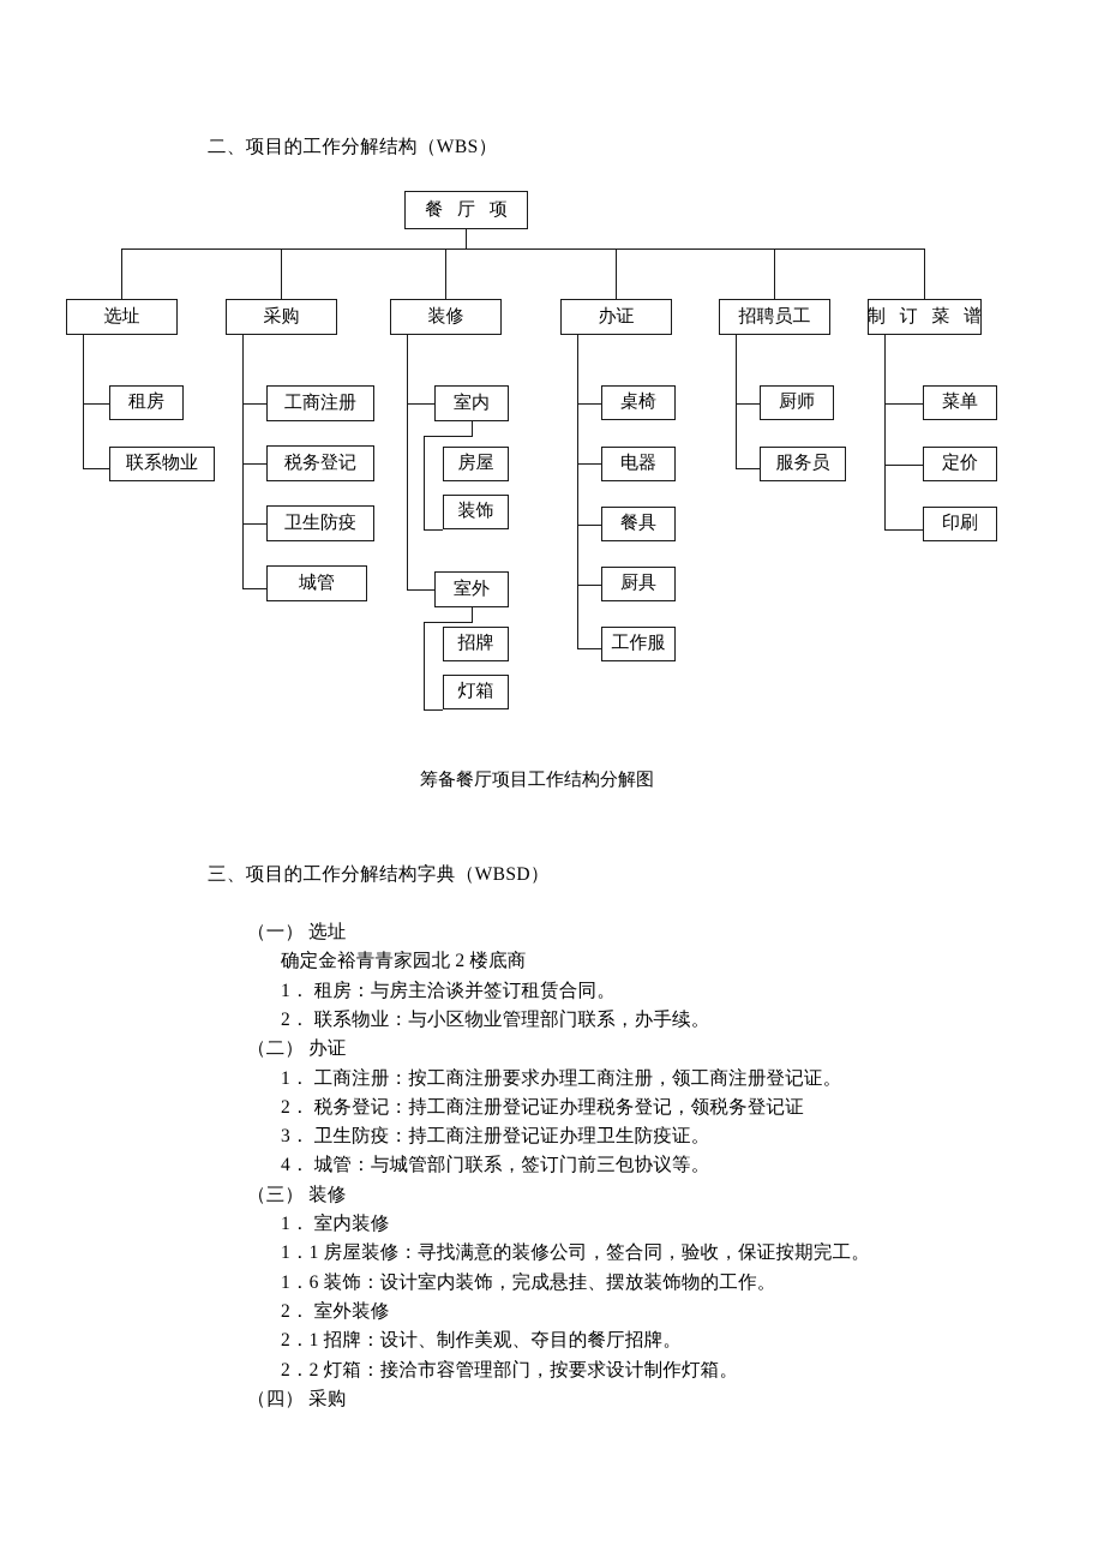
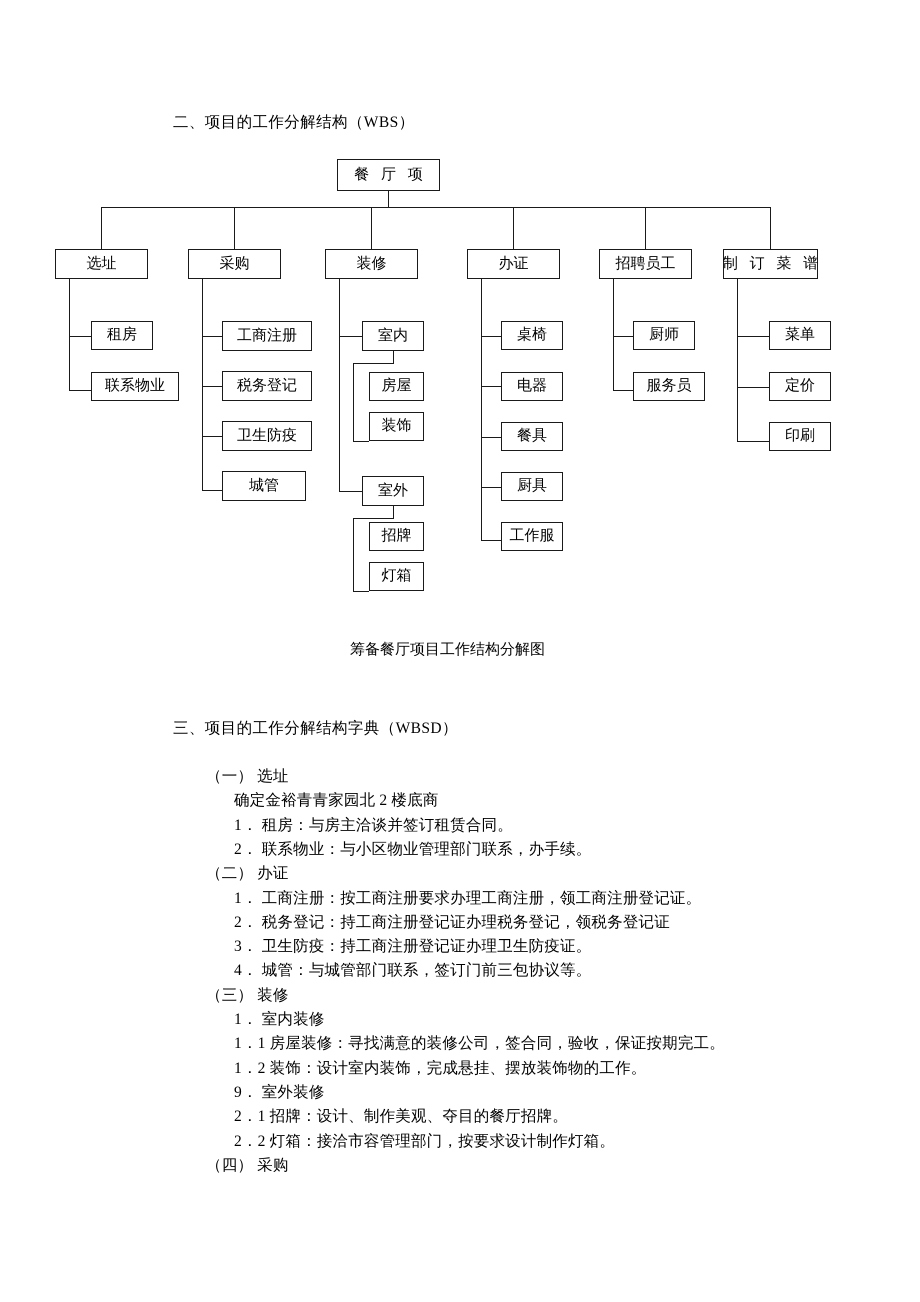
  二、项目的工作分解结构（WBS）
  餐 厅 项
  选址
  采购
  装修
  办证
  招聘员工
  制 订 菜 谱
  租房
  联系物业
  工商注册
  税务登记
  卫生防疫
  城管
  室内
  室外
  房屋
  装饰
  招牌
  灯箱
  桌椅
  电器
  餐具
  厨具
  工作服
  厨师
  服务员
  菜单
  定价
  印刷
  筹备餐厅项目工作结构分解图
  三、项目的工作分解结构字典（WBSD）
  （一） 选址
  确定金裕青青家园北 2 楼底商
  1． 租房：与房主洽谈并签订租赁合同。
  2． 联系物业：与小区物业管理部门联系，办手续。
  （二） 办证
  1． 工商注册：按工商注册要求办理工商注册，领工商注册登记证。
  2． 税务登记：持工商注册登记证办理税务登记，领税务登记证
  3． 卫生防疫：持工商注册登记证办理卫生防疫证。
  4． 城管：与城管部门联系，签订门前三包协议等。
  （三） 装修
  1． 室内装修
  1．1 房屋装修：寻找满意的装修公司，签合同，验收，保证按期完工。
- 1．6 装饰：设计室内装饰，完成悬挂、摆放装饰物的工作。
+ 1．2 装饰：设计室内装饰，完成悬挂、摆放装饰物的工作。
- 2． 室外装修
+ 9． 室外装修
  2．1 招牌：设计、制作美观、夺目的餐厅招牌。
  2．2 灯箱：接洽市容管理部门，按要求设计制作灯箱。
  （四） 采购
